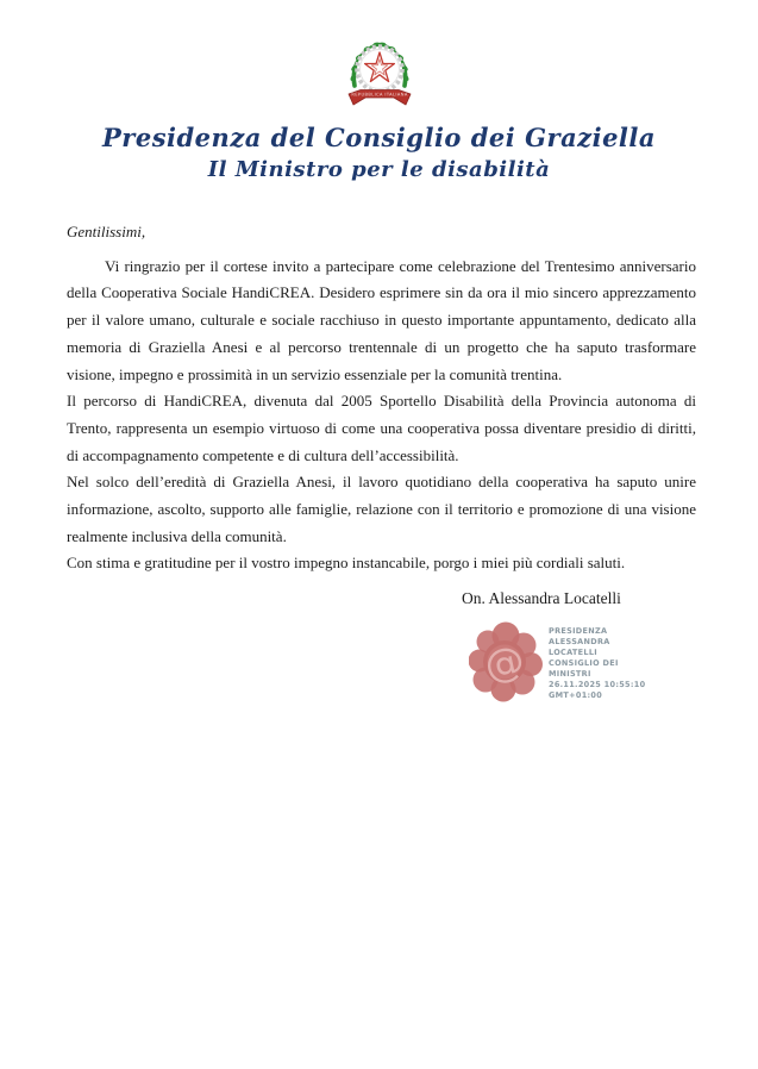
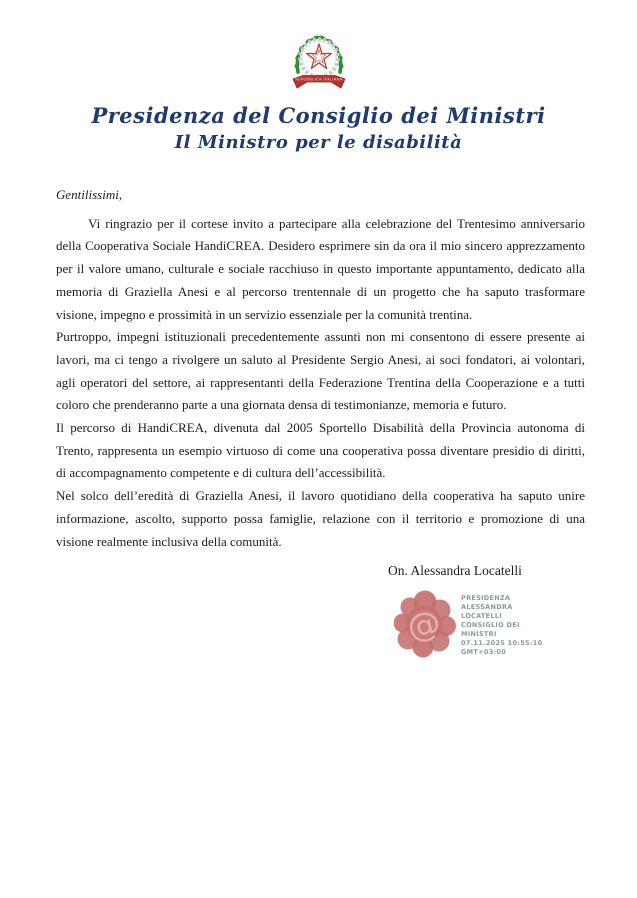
- Presidenza del Consiglio dei Graziella
+ Presidenza del Consiglio dei Ministri
  Il Ministro per le disabilità
  Gentilissimi,
- Vi ringrazio per il cortese invito a partecipare come celebrazione del Trentesimo anniversario della Cooperativa Sociale HandiCREA. Desidero esprimere sin da ora il mio sincero apprezzamento per il valore umano, culturale e sociale racchiuso in questo importante appuntamento, dedicato alla memoria di Graziella Anesi e al percorso trentennale di un progetto che ha saputo trasformare visione, impegno e prossimità in un servizio essenziale per la comunità trentina.
+ Vi ringrazio per il cortese invito a partecipare alla celebrazione del Trentesimo anniversario della Cooperativa Sociale HandiCREA. Desidero esprimere sin da ora il mio sincero apprezzamento per il valore umano, culturale e sociale racchiuso in questo importante appuntamento, dedicato alla memoria di Graziella Anesi e al percorso trentennale di un progetto che ha saputo trasformare visione, impegno e prossimità in un servizio essenziale per la comunità trentina.
+ Purtroppo, impegni istituzionali precedentemente assunti non mi consentono di essere presente ai lavori, ma ci tengo a rivolgere un saluto al Presidente Sergio Anesi, ai soci fondatori, ai volontari, agli operatori del settore, ai rappresentanti della Federazione Trentina della Cooperazione e a tutti coloro che prenderanno parte a una giornata densa di testimonianze, memoria e futuro.
  Il percorso di HandiCREA, divenuta dal 2005 Sportello Disabilità della Provincia autonoma di Trento, rappresenta un esempio virtuoso di come una cooperativa possa diventare presidio di diritti, di accompagnamento competente e di cultura dell’accessibilità.
- Nel solco dell’eredità di Graziella Anesi, il lavoro quotidiano della cooperativa ha saputo unire informazione, ascolto, supporto alle famiglie, relazione con il territorio e promozione di una visione realmente inclusiva della comunità.
+ Nel solco dell’eredità di Graziella Anesi, il lavoro quotidiano della cooperativa ha saputo unire informazione, ascolto, supporto possa famiglie, relazione con il territorio e promozione di una visione realmente inclusiva della comunità.
- Con stima e gratitudine per il vostro impegno instancabile, porgo i miei più cordiali saluti.
  On. Alessandra Locatelli
  PRESIDENZA
  ALESSANDRA
  LOCATELLI
  CONSIGLIO DEI
  MINISTRI
- 26.11.2025 10:55:10
+ 07.11.2025 10:55:10
- GMT+01:00
+ GMT+03:00
